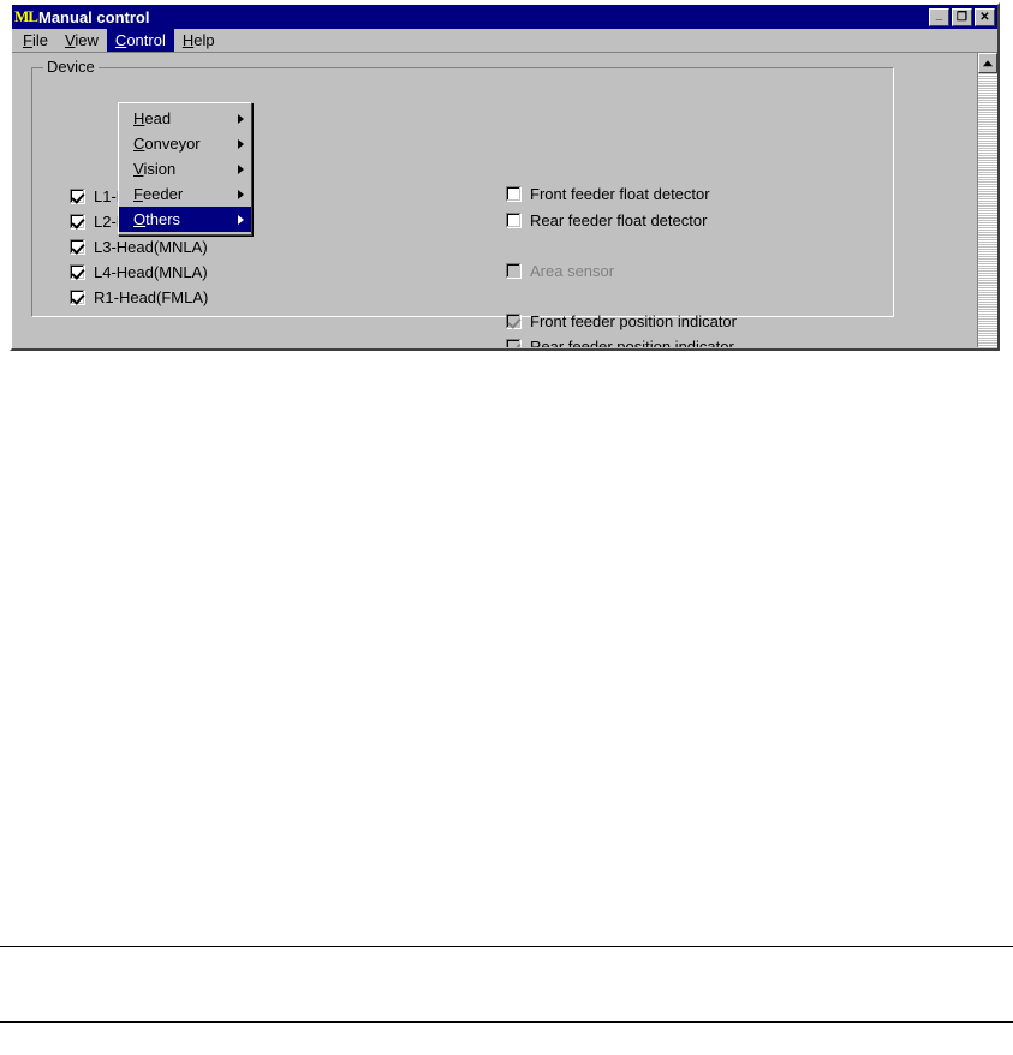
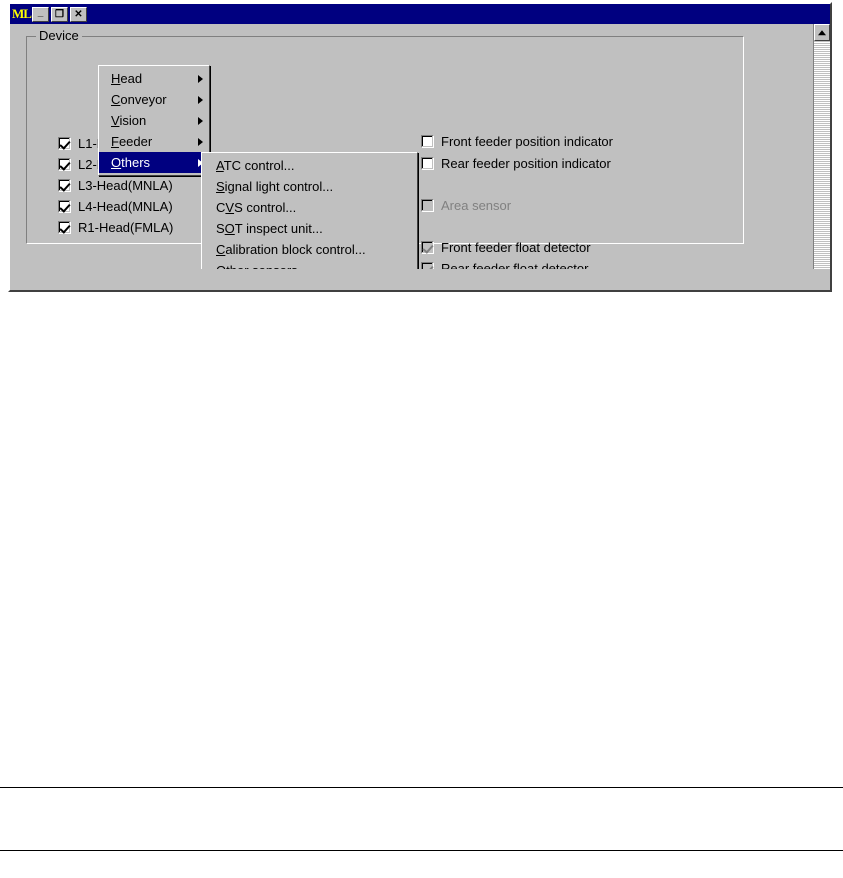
  ML
- Manual control
  _
  ❐
  ✕
- File
- View
- Control
- Help
  Device
  L3-Head(MNLA)
  L4-Head(MNLA)
  R1-Head(FMLA)
- Front feeder float detector
+ Front feeder position indicator
- Rear feeder float detector
+ Rear feeder position indicator
  Area sensor
- Front feeder position indicator
+ Front feeder float detector
- Rear feeder position indicator
+ Rear feeder float detector
  Head
  Conveyor
  Vision
  Feeder
  Others
+ ATC control...
+ Signal light control...
+ CVS control...
+ SOT inspect unit...
+ Calibration block control...
